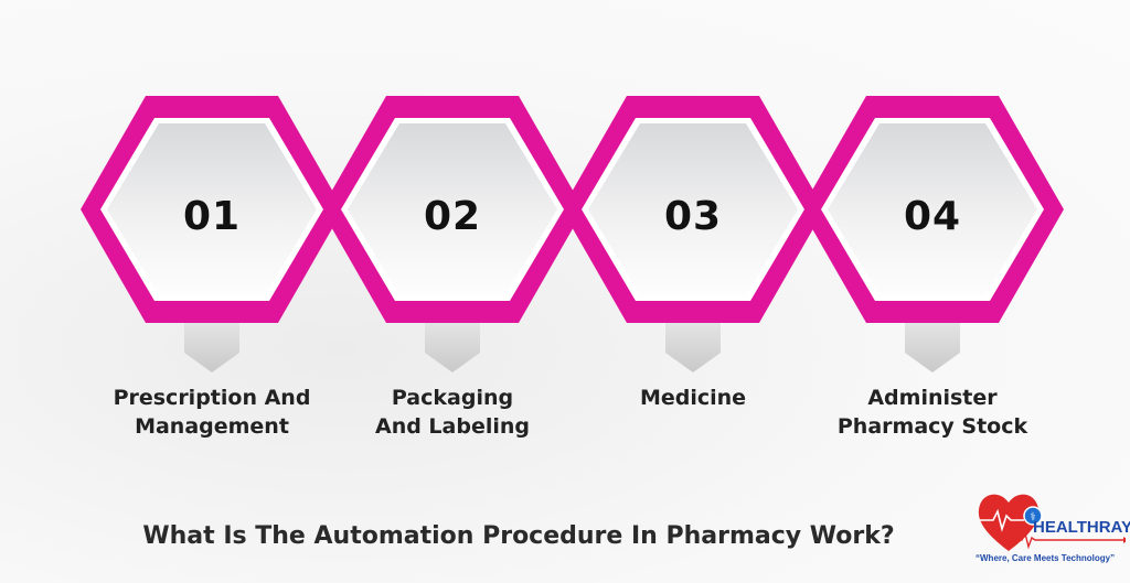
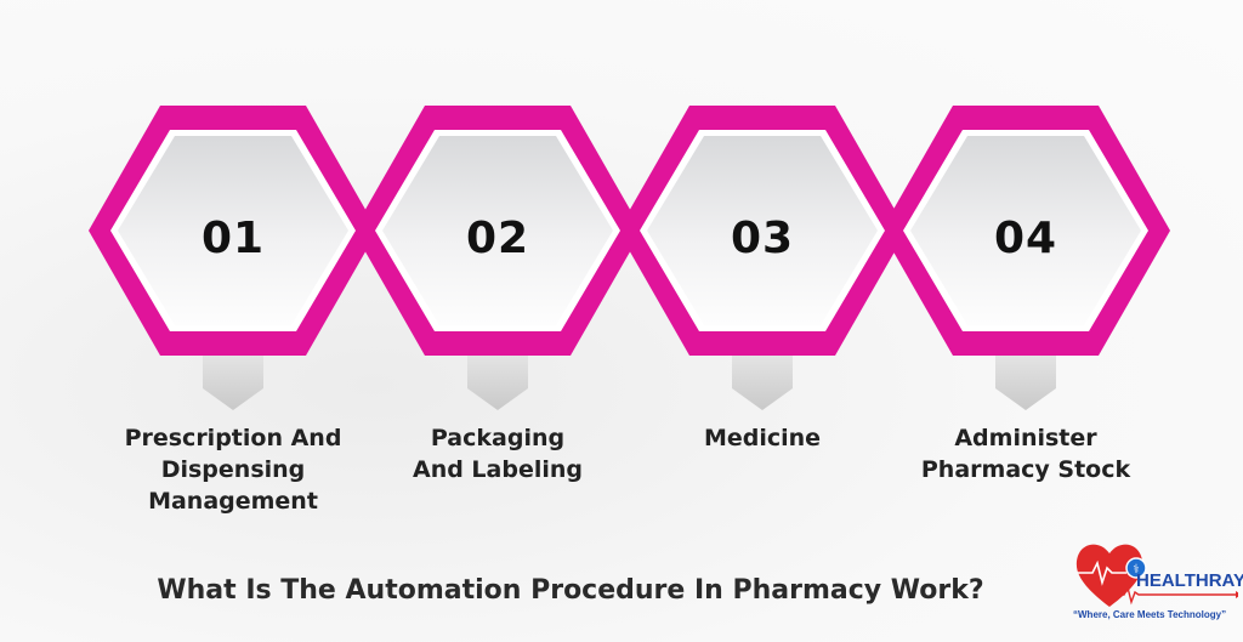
  01
  02
  03
  04
  Prescription And
+ Dispensing
  Management
  Packaging
  And Labeling
  Medicine
  Administer
  Pharmacy Stock
  What Is The Automation Procedure In Pharmacy Work?
  ⚕
  HEALTHRAY
  “Where, Care Meets Technology”
